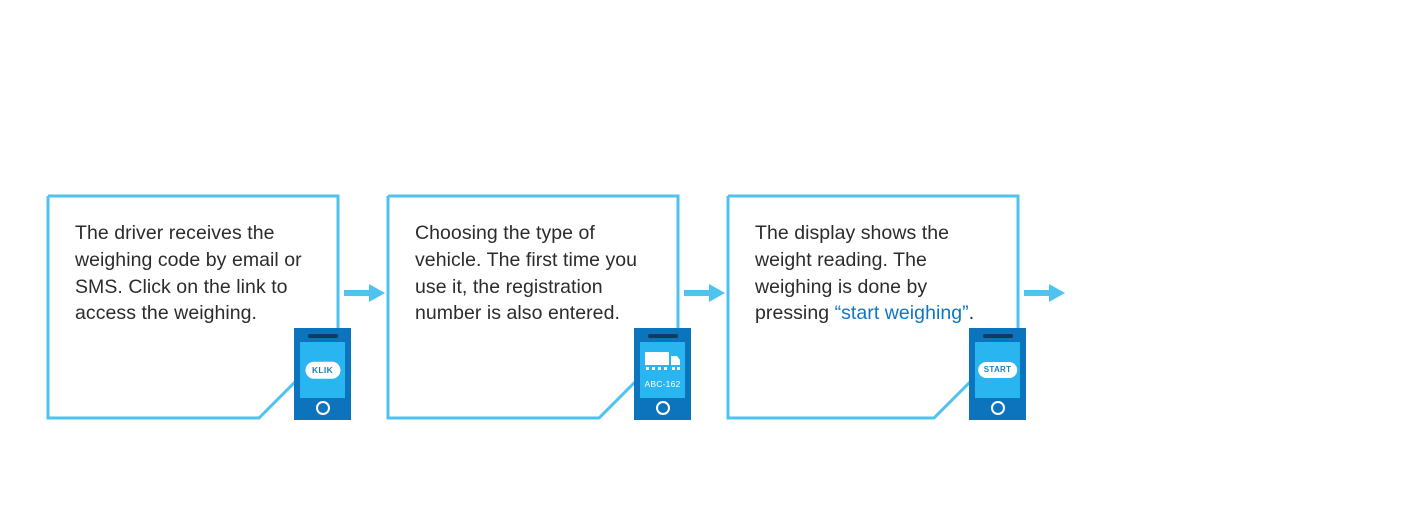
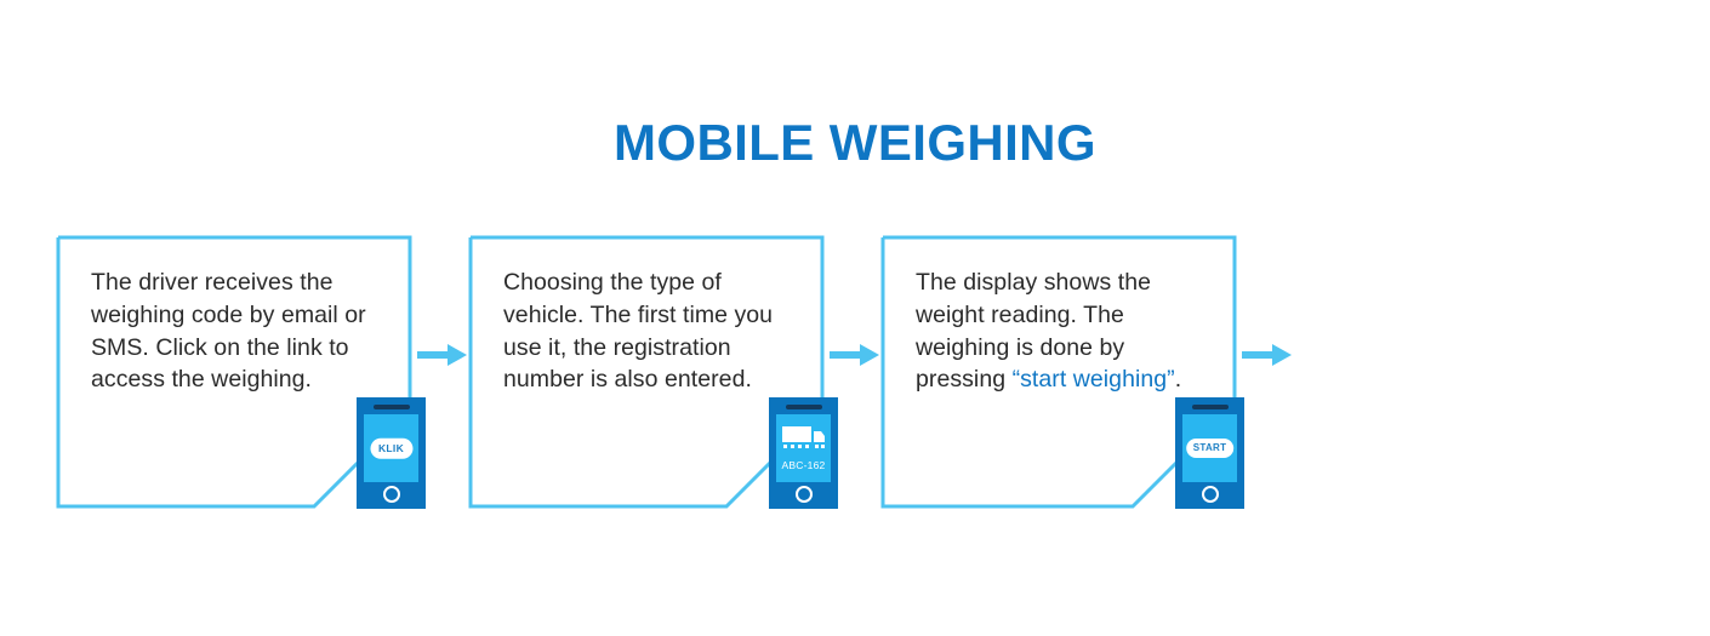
+ MOBILE WEIGHING
  The driver receives the weighing code by email or SMS. Click on the link to access the weighing.
  KLIK
  Choosing the type of vehicle. The first time you use it, the registration number is also entered.
  ABC-162
  The display shows the weight reading. The weighing is done by pressing “start weighing”.
  START
